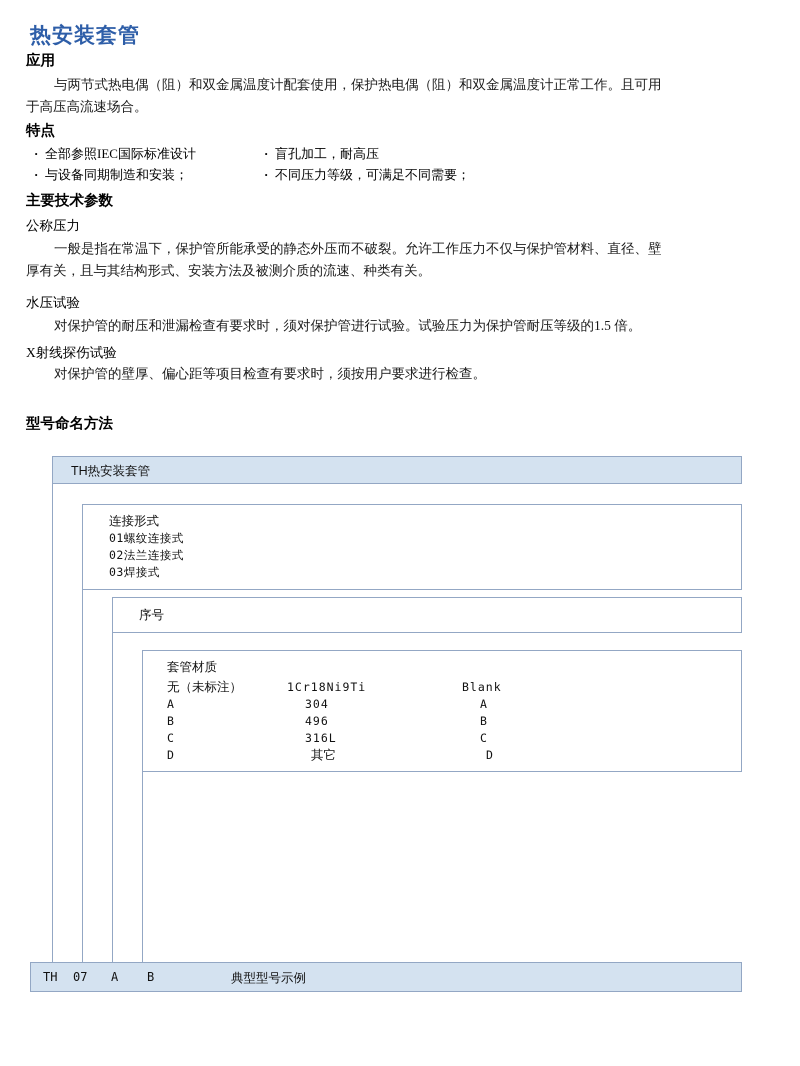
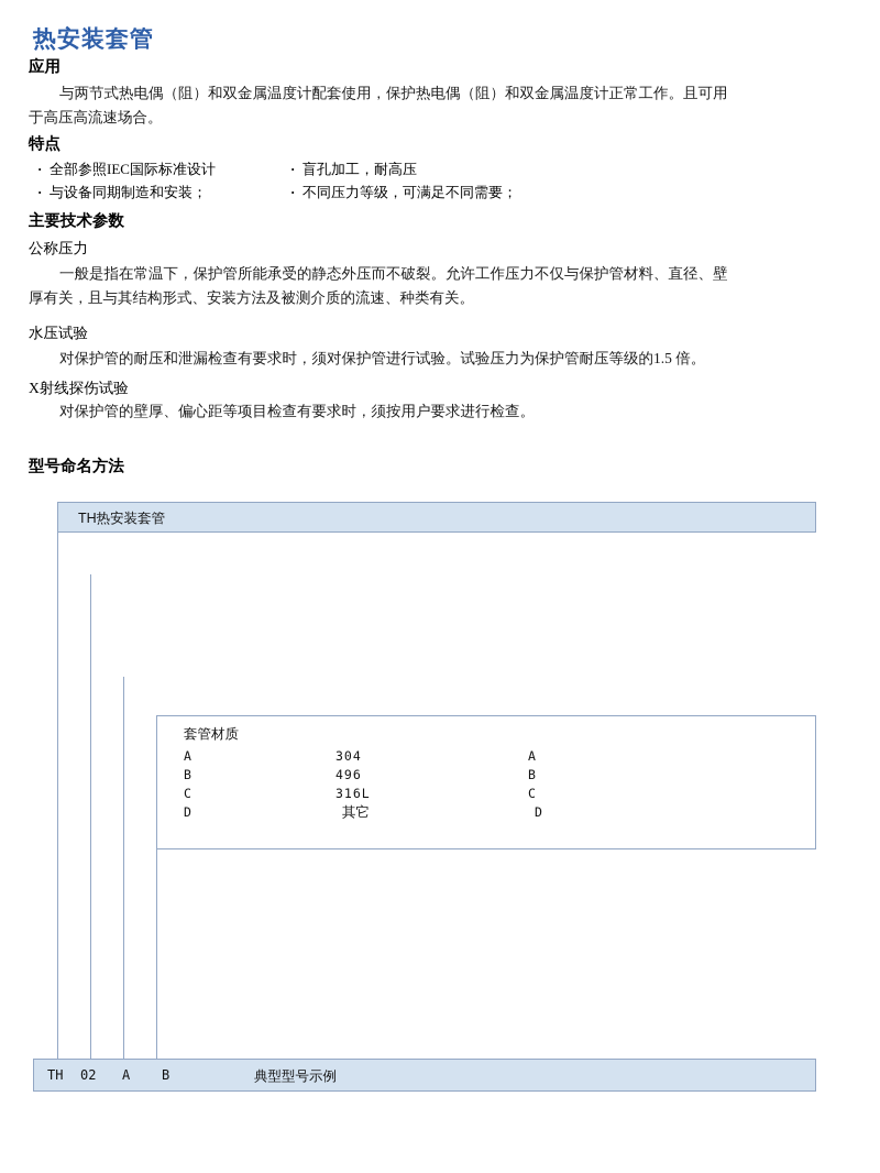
  热安装套管
  应用
  与两节式热电偶（阻）和双金属温度计配套使用，保护热电偶（阻）和双金属温度计正常工作。且可用于高压高流速场合。
  特点
  全部参照IEC国际标准设计
  盲孔加工，耐高压
  与设备同期制造和安装；
  不同压力等级，可满足不同需要；
  主要技术参数
  公称压力
  一般是指在常温下，保护管所能承受的静态外压而不破裂。允许工作压力不仅与保护管材料、直径、壁厚有关，且与其结构形式、安装方法及被测介质的流速、种类有关。
  水压试验
  对保护管的耐压和泄漏检查有要求时，须对保护管进行试验。试验压力为保护管耐压等级的1.5 倍。
  X射线探伤试验
  对保护管的壁厚、偏心距等项目检查有要求时，须按用户要求进行检查。
  型号命名方法
  TH热安装套管
- 连接形式
- 01螺纹连接式
- 02法兰连接式
- 03焊接式
- 序号
  套管材质
- 无（未标注）
- 1Cr18Ni9Ti
- Blank
  A
  304
  A
  B
  496
  B
  C
  316L
  C
  D
  其它
  D
  TH
- 07
+ 02
  A
  B
  典型型号示例
